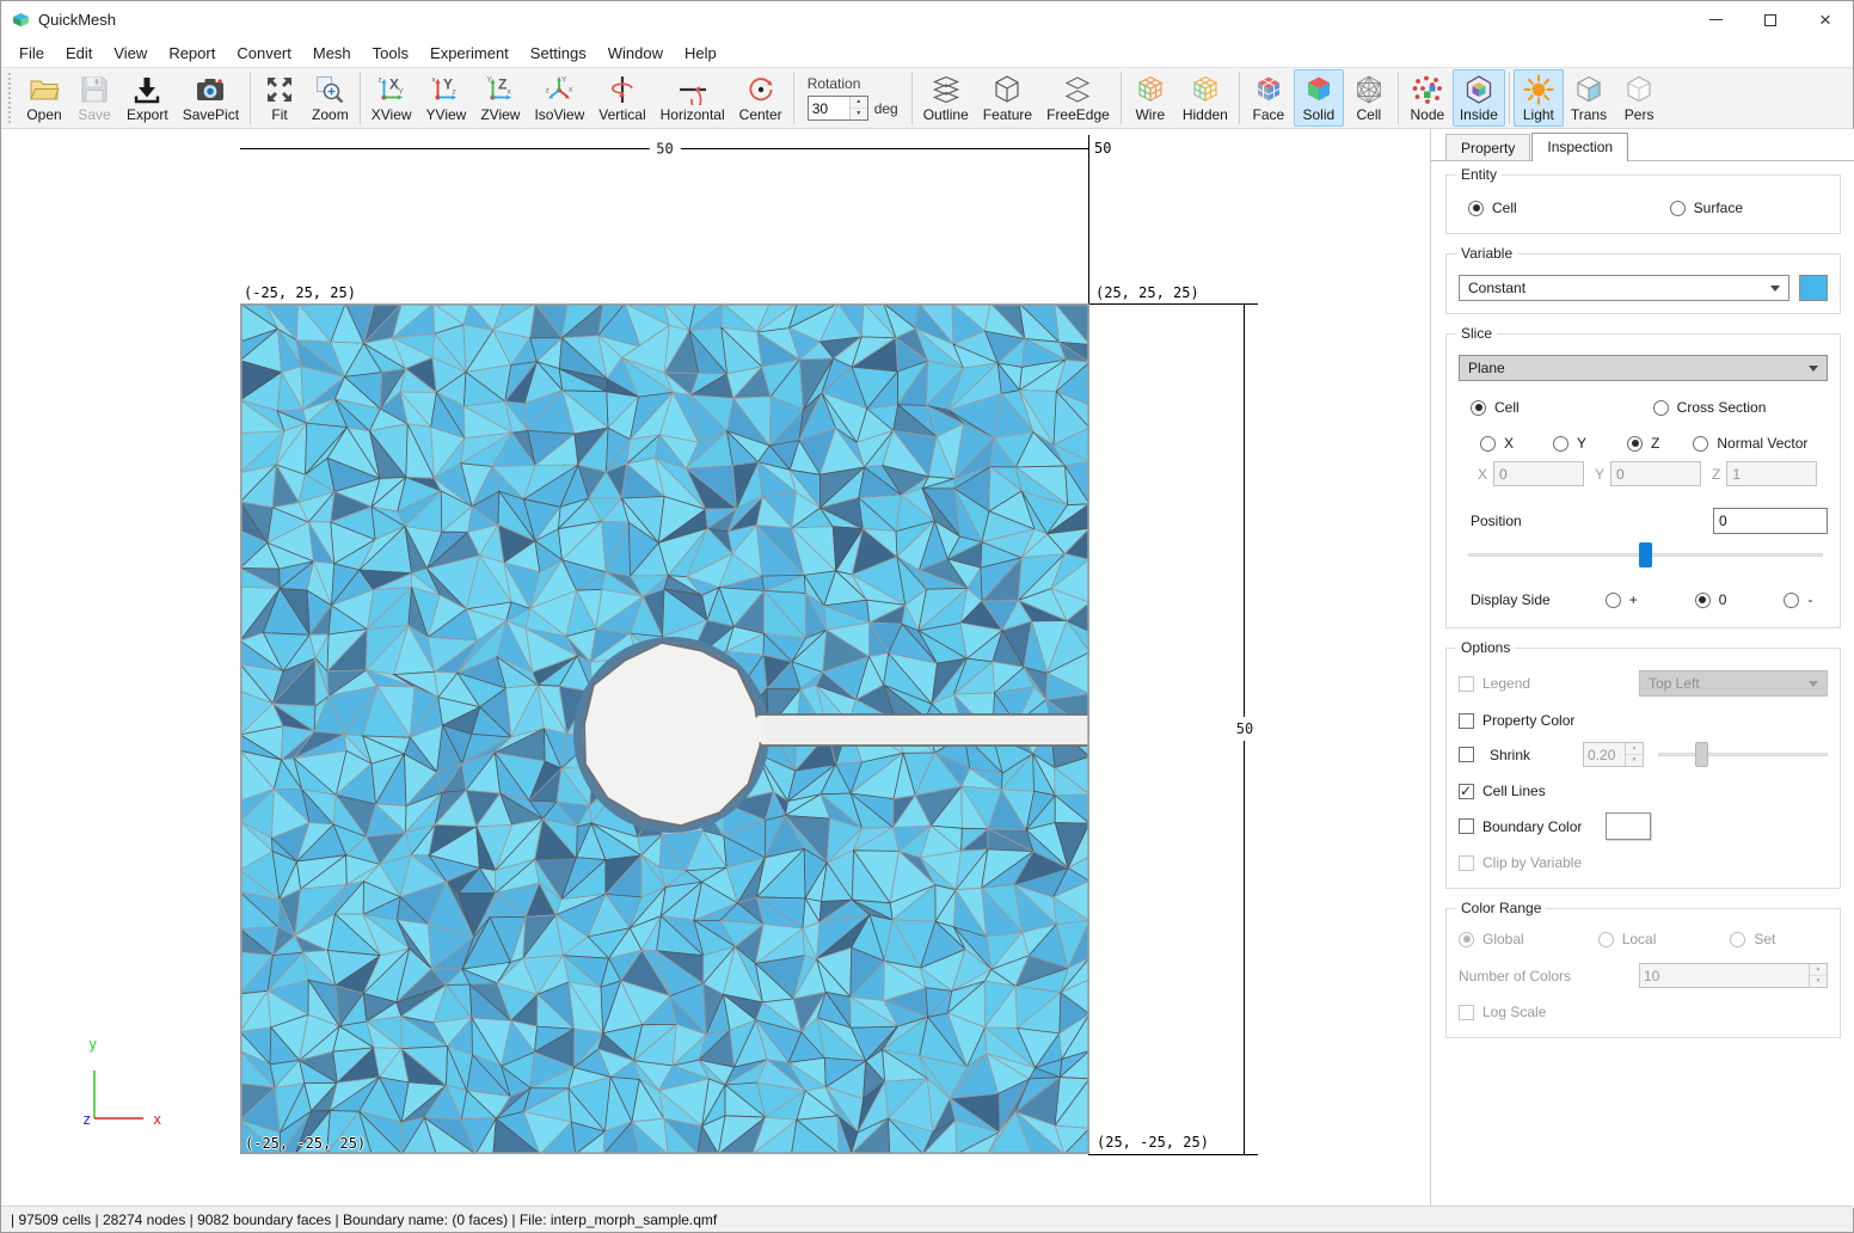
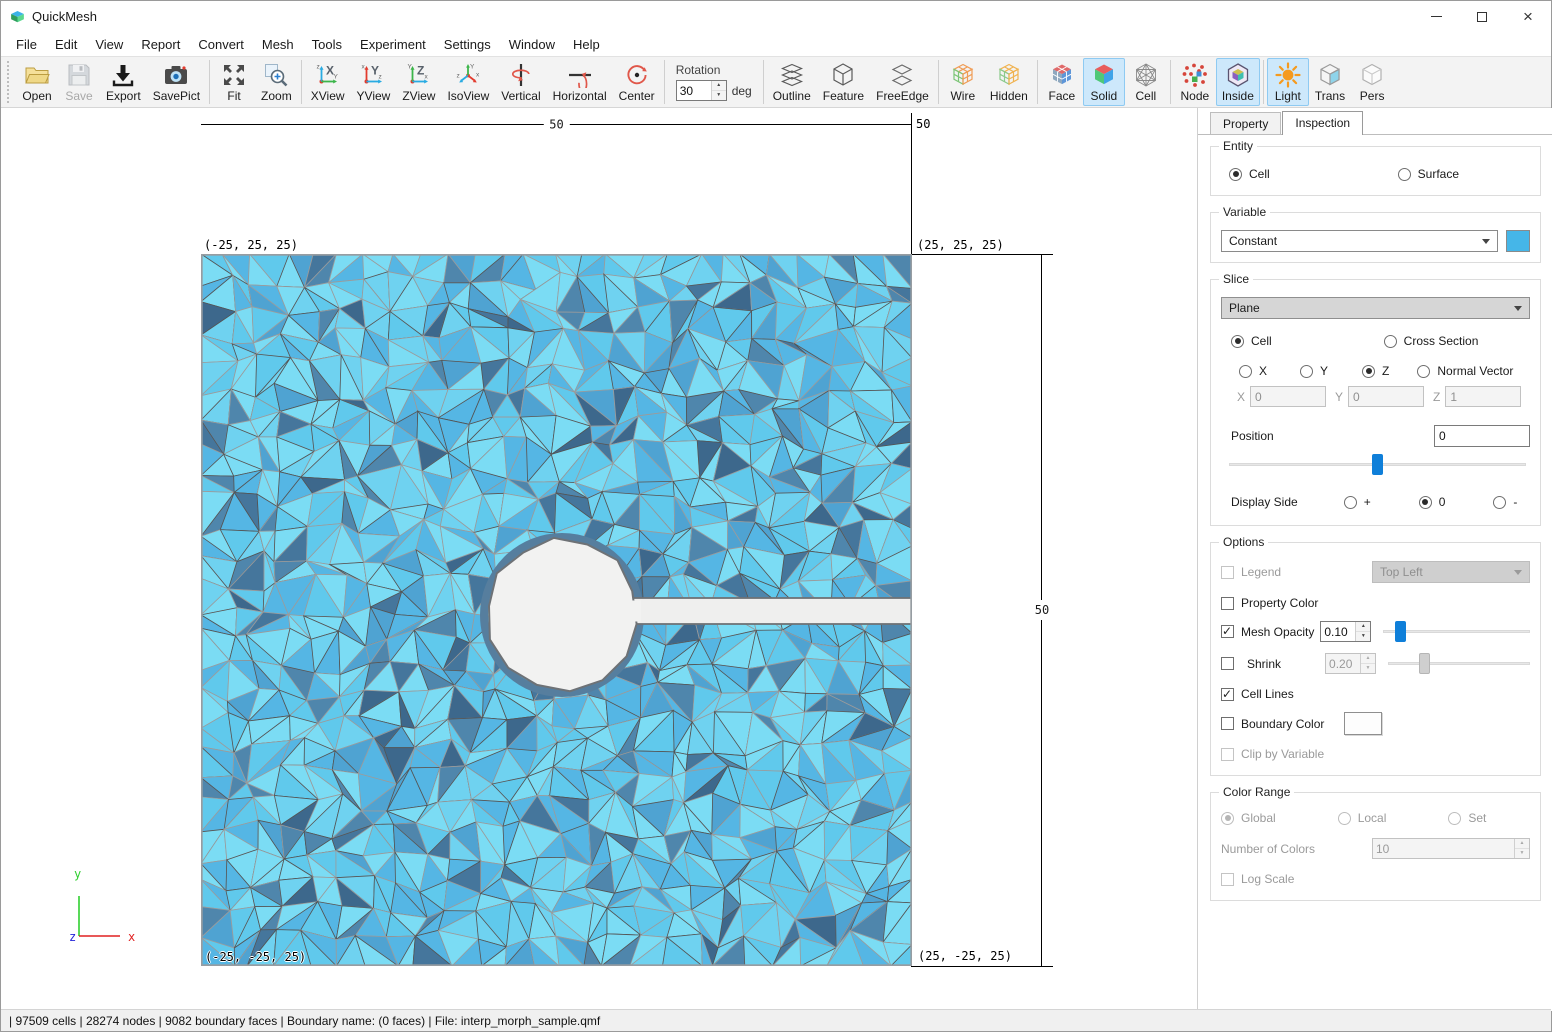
  QuickMesh
  ×
  File
  Edit
  View
  Report
  Convert
  Mesh
  Tools
  Experiment
  Settings
  Window
  Help
  Open
  Save
  Export
  SavePict
  Fit
  Zoom
  X
  XView
  Y
  YView
  Z
  ZView
  IsoView
  Vertical
  Horizontal
  Center
  Rotation
  30
  deg
  Outline
  Feature
  FreeEdge
  Wire
  Hidden
  Face
  Solid
  Cell
  Node
  Inside
  Light
  Trans
  Pers
  50
  50
  50
  (-25, 25, 25)
  (25, 25, 25)
  (-25, -25, 25)
  (25, -25, 25)
  y
  x
  z
  Property
  Inspection
  Entity
  Cell
  Surface
  Variable
  Constant
  Slice
  Plane
  Cell
  Cross Section
  X
  Y
  Z
  Normal Vector
  X
  0
  Y
  0
  Z
  1
  Position
  0
  Display Side
  +
  0
  -
  Options
  Legend
  Top Left
  Property Color
+ Mesh Opacity
+ 0.10
  Shrink
  0.20
  Cell Lines
  Boundary Color
  Clip by Variable
  Color Range
  Global
  Local
  Set
  Number of Colors
  10
  Log Scale
  | 97509 cells | 28274 nodes | 9082 boundary faces | Boundary name: (0 faces) | File: interp_morph_sample.qmf
